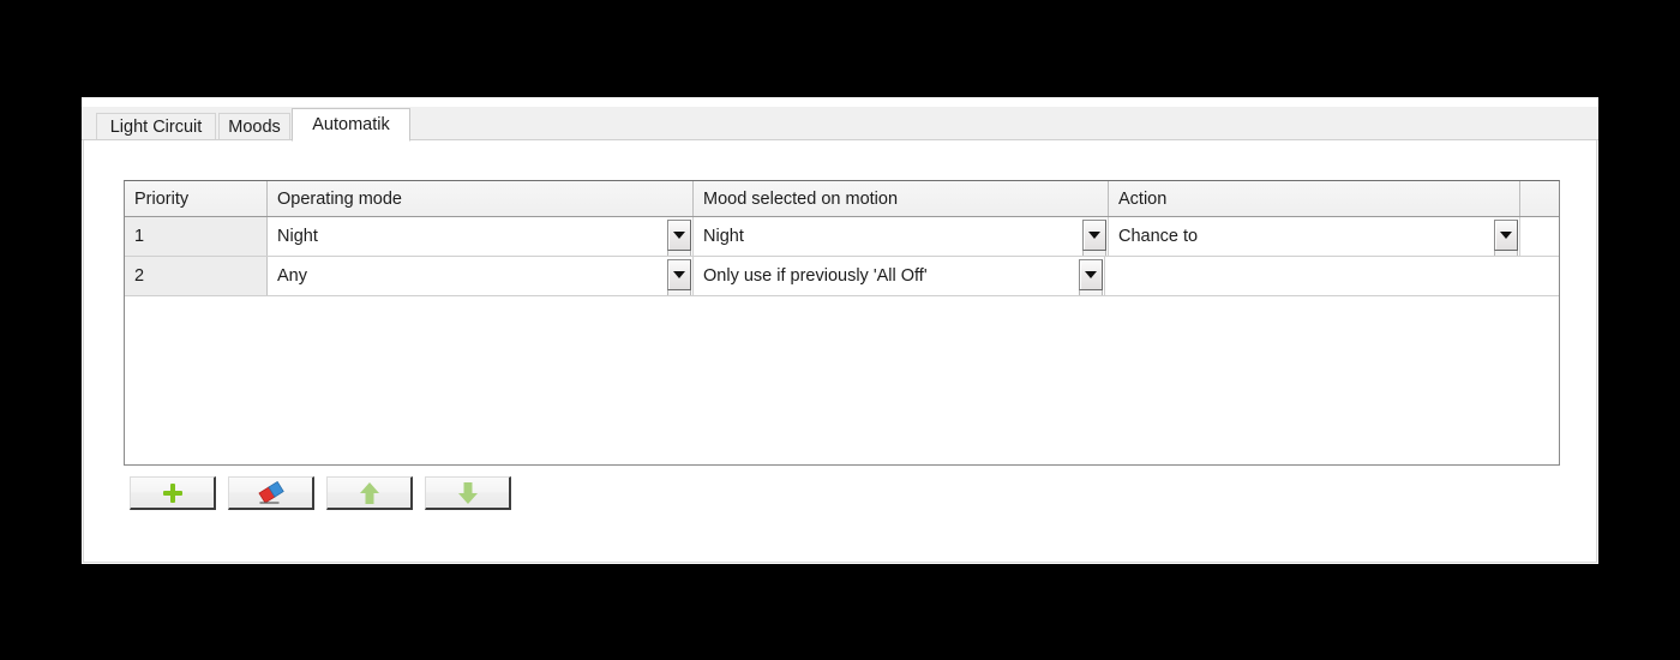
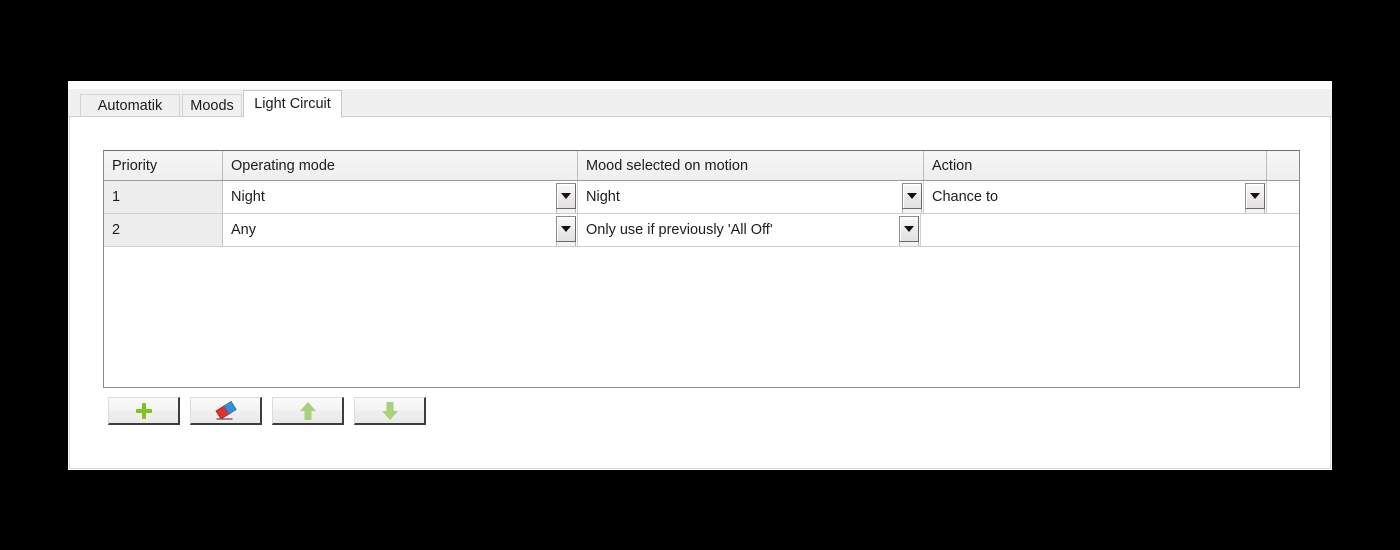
- Light Circuit
+ Automatik
  Moods
- Automatik
+ Light Circuit
  Priority
  Operating mode
  Mood selected on motion
  Action
  1
  Night
  Night
  Chance to
  2
  Any
  Only use if previously 'All Off'
